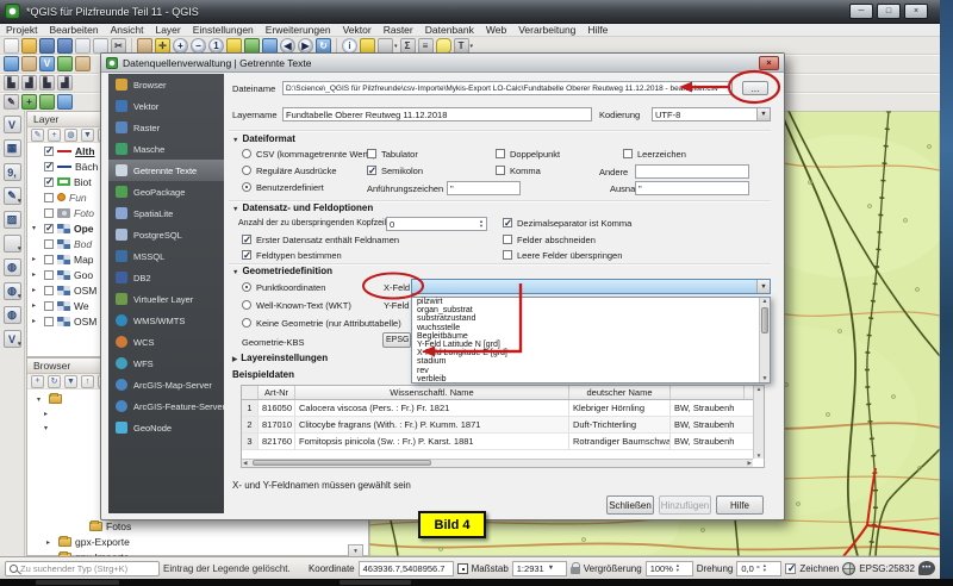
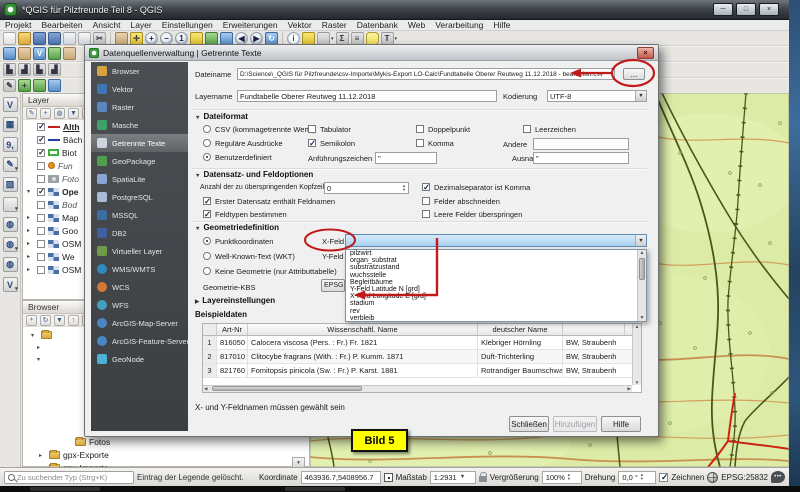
- *QGIS für Pilzfreunde Teil 11 - QGIS
+ *QGIS für Pilzfreunde Teil 8 - QGIS
  Projekt
  Bearbeiten
  Ansicht
  Layer
  Einstellungen
  Erweiterungen
  Vektor
  Raster
  Datenbank
  Web
  Verarbeitung
  Hilfe
  ✂
  ✛
  +
  −
  1
  ◀
  ▶
  ↻
  i
  Σ
  ≡
  T
  V
  ▙
  ▟
  ▙
  ▟
  ✎
  +
  V
  ▦
  9,
  ✎
  ▨
  ◍
  ◍
  ◍
  V
  Layer
  Alth
  Bäch
  Biot
  Fun
  Foto
  Ope
  Bod
  Map
  Goo
  OSM
  We
  OSM
  Browser
  Fotos
  gpx-Exporte
  Zu suchender Typ (Strg+K)
  Eintrag der Legende gelöscht.
  Koordinate
  463936.7,5408956.7
  Maßstab
  1:2931
  Vergrößerung
  100%
  Drehung
  0,0 °
  Zeichnen
  EPSG:25832
  Datenquellenverwaltung | Getrennte Texte
  ×
  Browser
  Vektor
  Raster
  Masche
  Getrennte Texte
  GeoPackage
  SpatiaLite
  PostgreSQL
  MSSQL
  DB2
  Virtueller Layer
  WMS/WMTS
  WCS
  WFS
  ArcGIS-Map-Server
  ArcGIS-Feature-Server
  GeoNode
  Dateiname
  ...
  Layername
  Fundtabelle Oberer Reutweg 11.12.2018
  Kodierung
  UTF-8
  Dateiformat
  CSV (kommagetrennte Wer
  Tabulator
  Doppelpunkt
  Leerzeichen
  Reguläre Ausdrücke
  Semikolon
  Komma
  Andere
  Benutzerdefiniert
  Anführungszeichen
  "
  "
  Datensatz- und Feldoptionen
  0
  Dezimalseparator ist Komma
  Erster Datensatz enthält Feldnamen
  Felder abschneiden
  Feldtypen bestimmen
  Leere Felder überspringen
  Geometriedefinition
  Punktkoordinaten
  X-Feld
  Well-Known-Text (WKT)
  Y-Feld
  Keine Geometrie (nur Attributtabelle)
  Geometrie-KBS
  Layereinstellungen
  Beispieldaten
  Art-Nr
  Wissenschaftl. Name
  deutscher Name
  1
  816050
  Calocera viscosa (Pers. : Fr.) Fr. 1821
  Klebriger Hörnling
  BW, Straubenh
  2
  817010
  Clitocybe fragrans (With. : Fr.) P. Kumm. 1871
  Duft-Trichterling
  BW, Straubenh
  3
  821760
  Fomitopsis pinicola (Sw. : Fr.) P. Karst. 1881
  Rotrandiger Baumschwa
  BW, Straubenh
  X- und Y-Feldnamen müssen gewählt sein
  Schließen
  Hinzufügen
  Hilfe
- Bild 4
+ Bild 5
